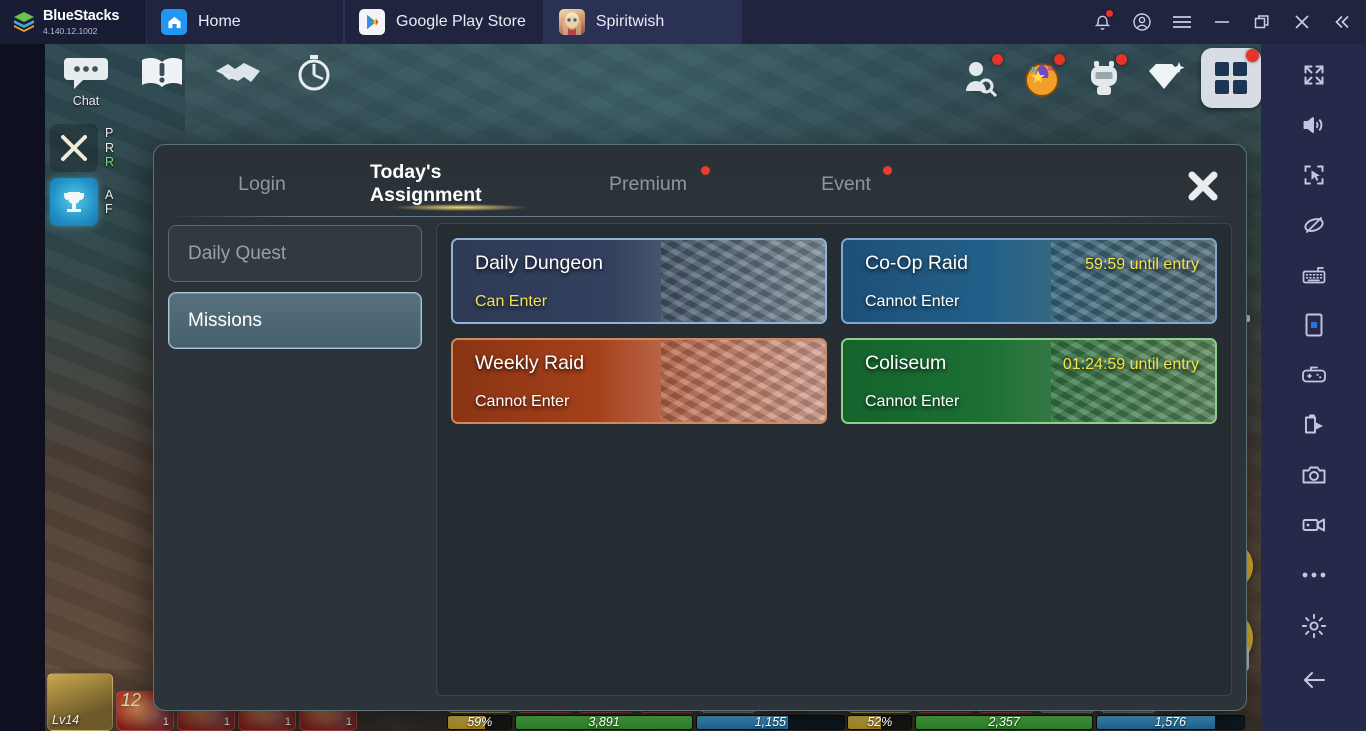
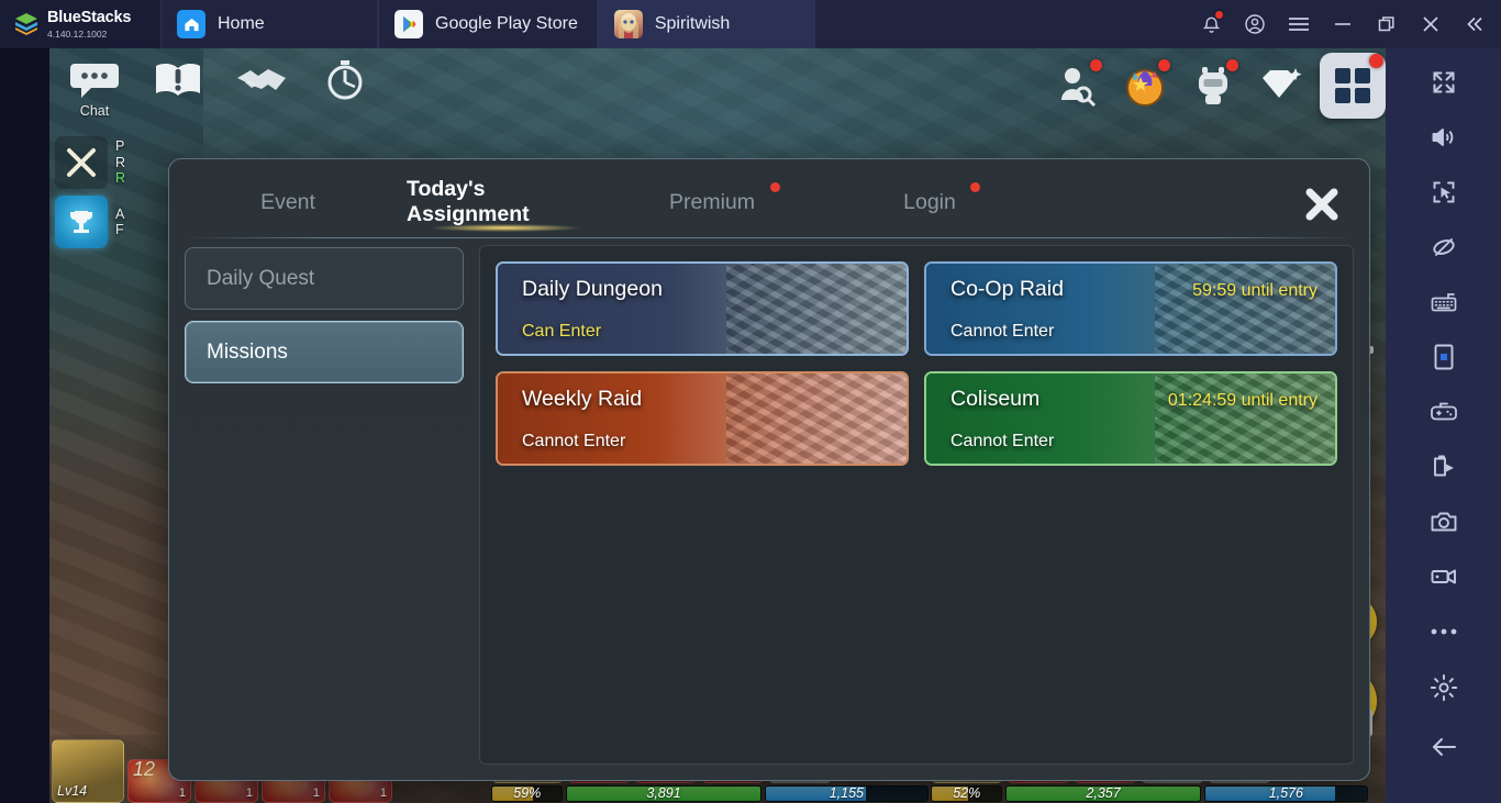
  BlueStacks
  4.140.12.1002
  Home
  Google Play Store
  Spiritwish
  Chat
  P
  R
  R
  A
  F
  Lv14
  59%
  3,891
  1,155
  52%
  2,357
  1,576
- Login
+ Event
  Today's Assignment
  Premium
- Event
+ Login
  Daily Quest
  Missions
  Daily Dungeon
  Can Enter
  Co-Op Raid
  Cannot Enter
  59:59 until entry
  Weekly Raid
  Cannot Enter
  Coliseum
  Cannot Enter
  01:24:59 until entry
